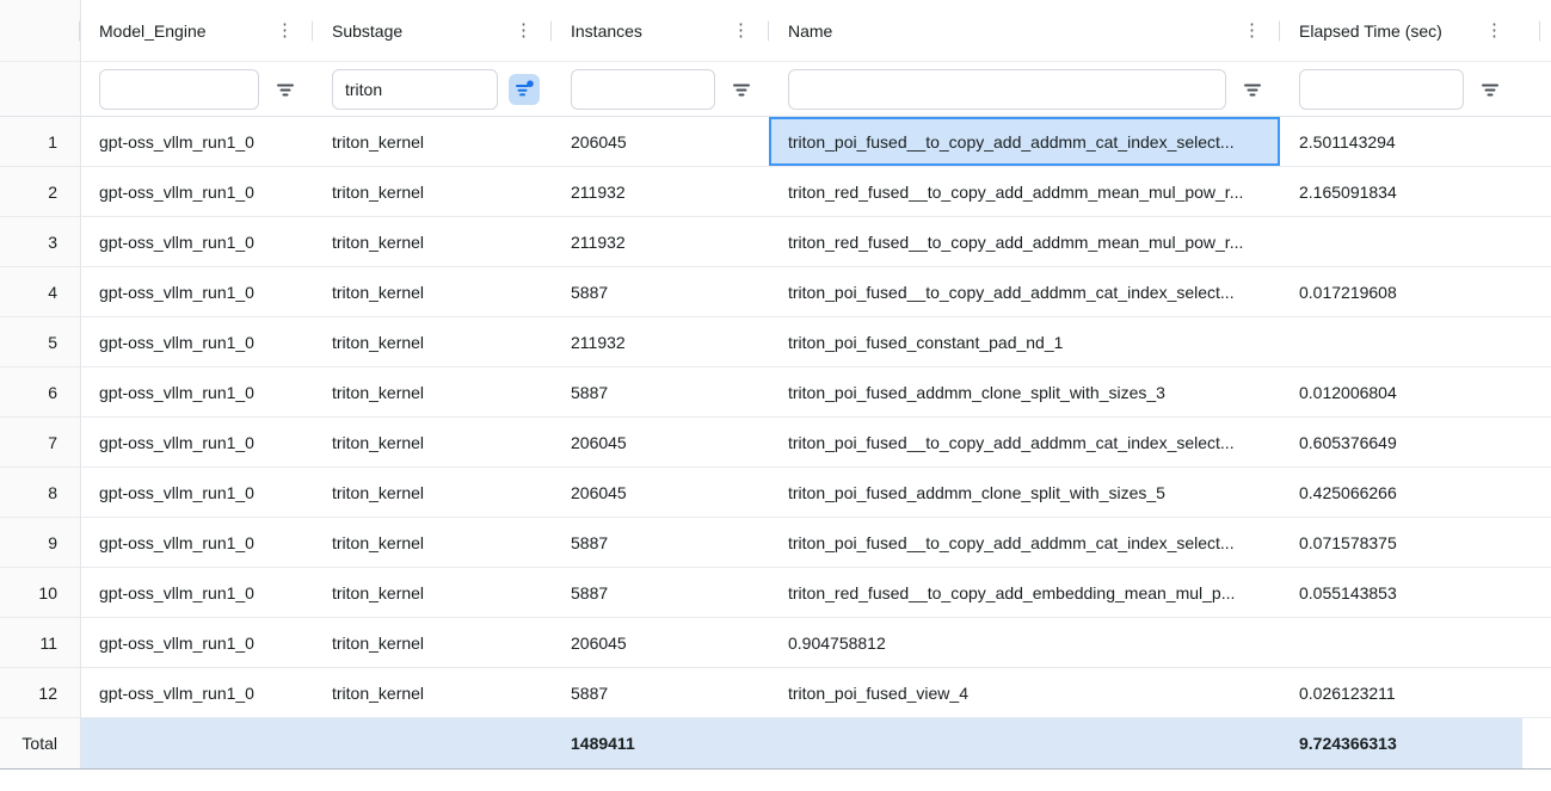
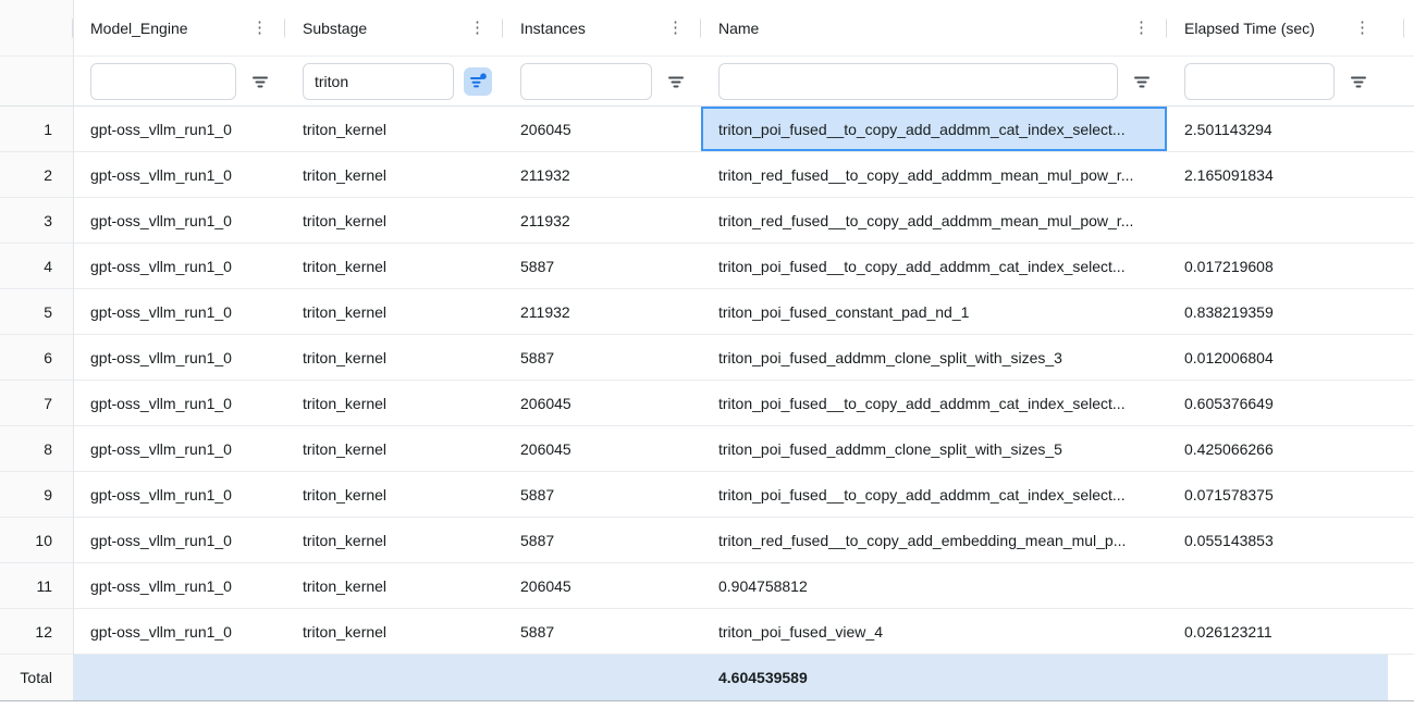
  Model_Engine
  ⋮
  Substage
  ⋮
  Instances
  ⋮
  Name
  ⋮
  Elapsed Time (sec)
  ⋮
  triton
  1
  gpt-oss_vllm_run1_0
  triton_kernel
  206045
  triton_poi_fused__to_copy_add_addmm_cat_index_select...
  2.501143294
  2
  gpt-oss_vllm_run1_0
  triton_kernel
  211932
  triton_red_fused__to_copy_add_addmm_mean_mul_pow_r...
  2.165091834
  3
  gpt-oss_vllm_run1_0
  triton_kernel
  211932
  triton_red_fused__to_copy_add_addmm_mean_mul_pow_r...
  4
  gpt-oss_vllm_run1_0
  triton_kernel
  5887
  triton_poi_fused__to_copy_add_addmm_cat_index_select...
  0.017219608
  5
  gpt-oss_vllm_run1_0
  triton_kernel
  211932
  triton_poi_fused_constant_pad_nd_1
+ 0.838219359
  6
  gpt-oss_vllm_run1_0
  triton_kernel
  5887
  triton_poi_fused_addmm_clone_split_with_sizes_3
  0.012006804
  7
  gpt-oss_vllm_run1_0
  triton_kernel
  206045
  triton_poi_fused__to_copy_add_addmm_cat_index_select...
  0.605376649
  8
  gpt-oss_vllm_run1_0
  triton_kernel
  206045
  triton_poi_fused_addmm_clone_split_with_sizes_5
  0.425066266
  9
  gpt-oss_vllm_run1_0
  triton_kernel
  5887
  triton_poi_fused__to_copy_add_addmm_cat_index_select...
  0.071578375
  10
  gpt-oss_vllm_run1_0
  triton_kernel
  5887
  triton_red_fused__to_copy_add_embedding_mean_mul_p...
  0.055143853
  11
  gpt-oss_vllm_run1_0
  triton_kernel
  206045
  0.904758812
  12
  gpt-oss_vllm_run1_0
  triton_kernel
  5887
  triton_poi_fused_view_4
  0.026123211
  Total
- 1489411
- 9.724366313
+ 4.604539589
